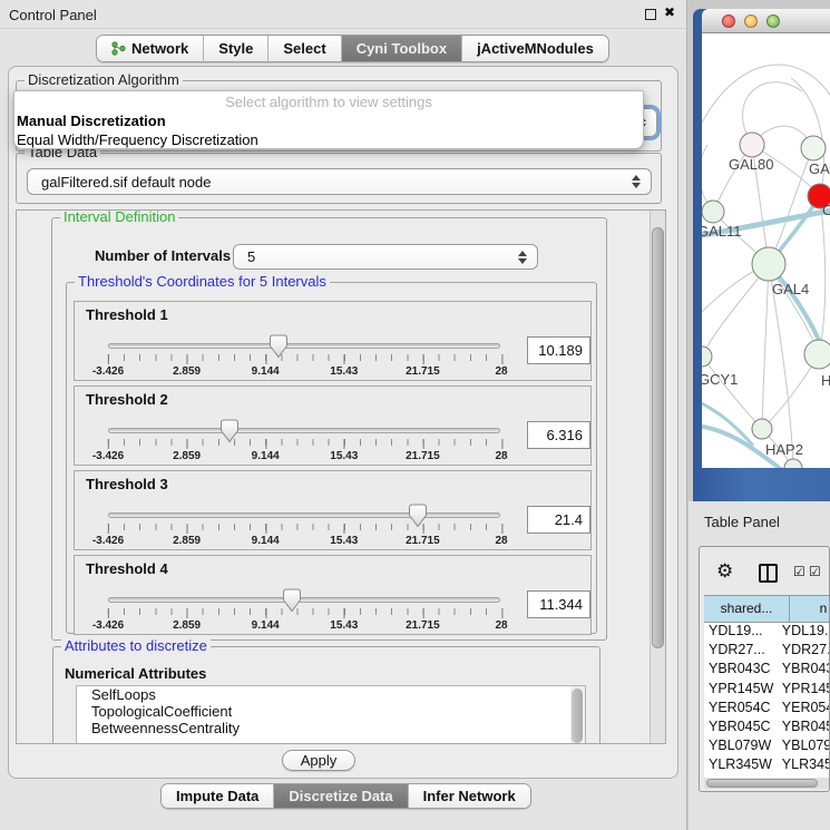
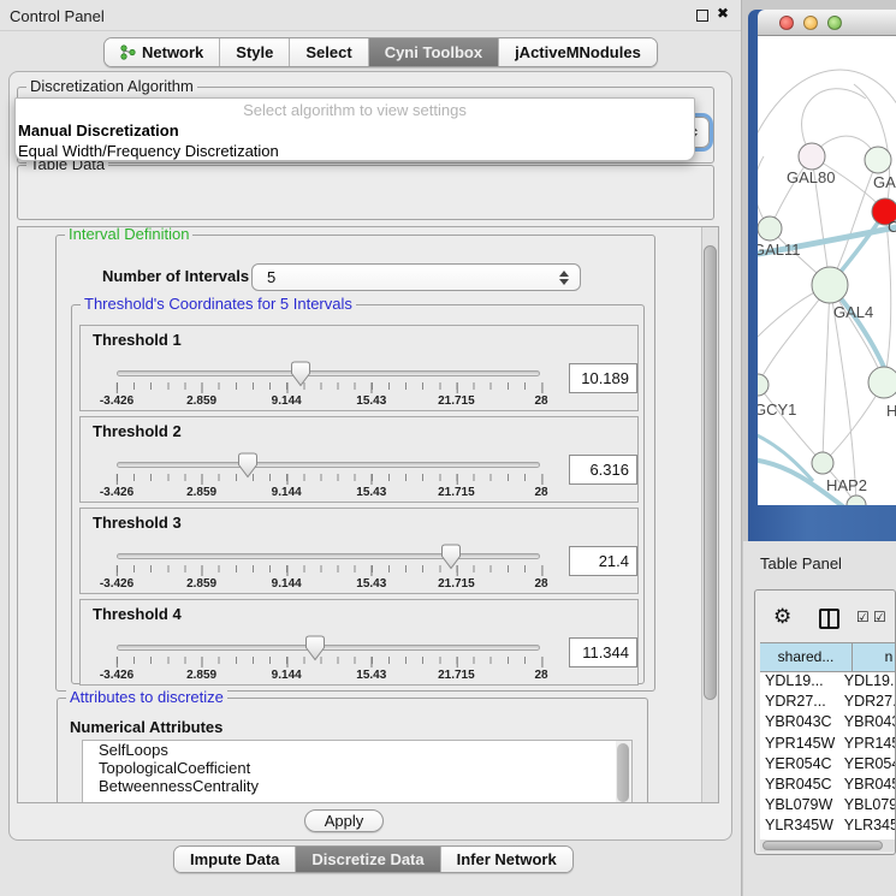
  Control Panel
  ✖
  Network
  Style
  Select
  Cyni Toolbox
  jActiveMNodules
  Discretization Algorithm
  Table Data
- galFiltered.sif default node
  Interval Definition
  Number of Intervals
  5
  Threshold's Coordinates for 5 Intervals
  Threshold 1
  -3.426
  2.859
  9.144
  15.43
  21.715
  28
  10.189
  Threshold 2
  -3.426
  2.859
  9.144
  15.43
  21.715
  28
  6.316
  Threshold 3
  -3.426
  2.859
  9.144
  15.43
  21.715
  28
  21.4
  Threshold 4
  -3.426
  2.859
  9.144
  15.43
  21.715
  28
  11.344
  Attributes to discretize
  Numerical Attributes
  SelfLoops
  TopologicalCoefficient
  BetweennessCentrality
  Apply
  Impute Data
  Discretize Data
  Infer Network
  GAL80
  GA
  C
  GAL11
  GAL4
  GCY1
  H
  HAP2
  Table Panel
  ⚙
  ☑
  ☑
  shared...
  n
  YDL19...
  YDL19.
  YDR27...
  YDR27.
  YBR043C
  YBR04
  YPR145W
  YPR14
  YER054C
  YER05
  YBR045C
  YBR04
  YBL079W
  YBL079
  YLR345W
  YLR345
  Select algorithm to view settings
  Manual Discretization
  Equal Width/Frequency Discretization
